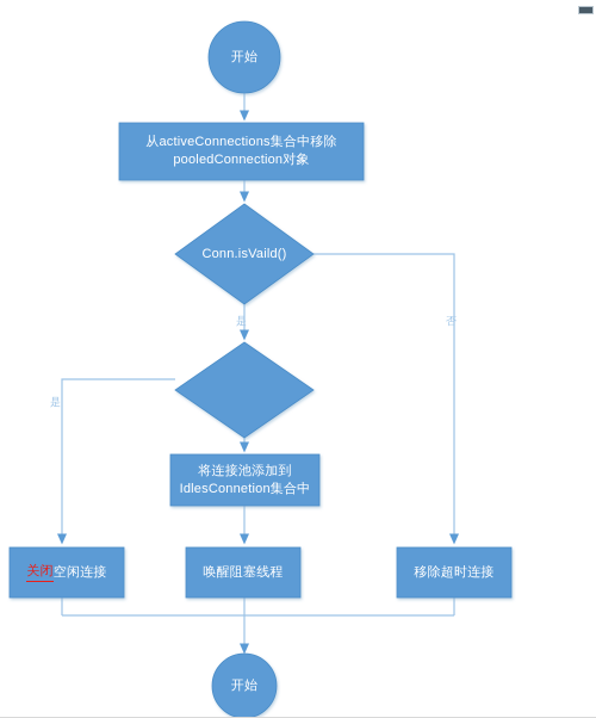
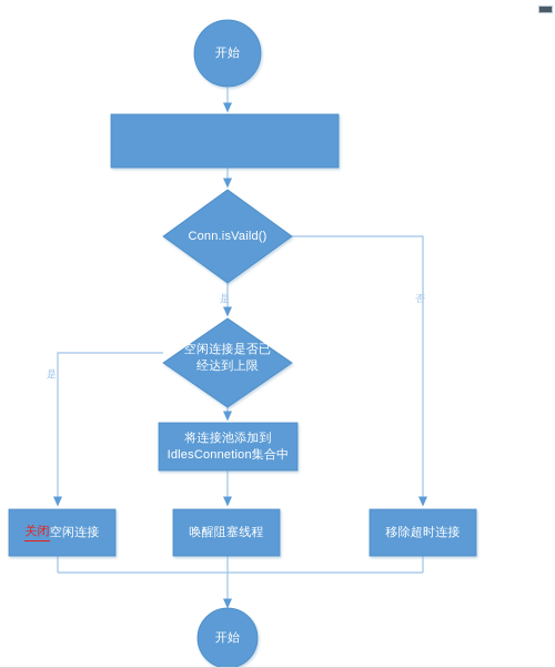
  开始
- 从activeConnections集合中移除
- pooledConnection对象
  Conn.isVaild()
+ 空闲连接是否已
+ 经达到上限
  将连接池添加到
  IdlesConnetion集合中
  关闭
  空闲连接
  唤醒阻塞线程
  移除超时连接
  开始
  是
  否
  是
